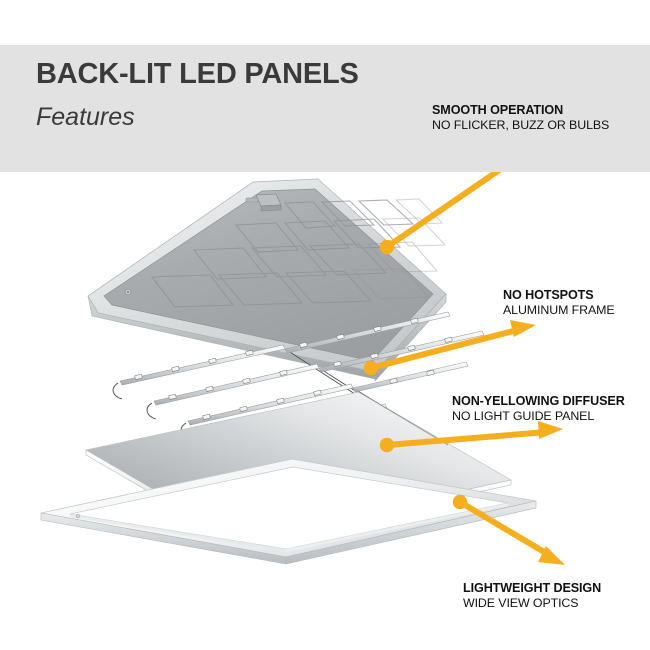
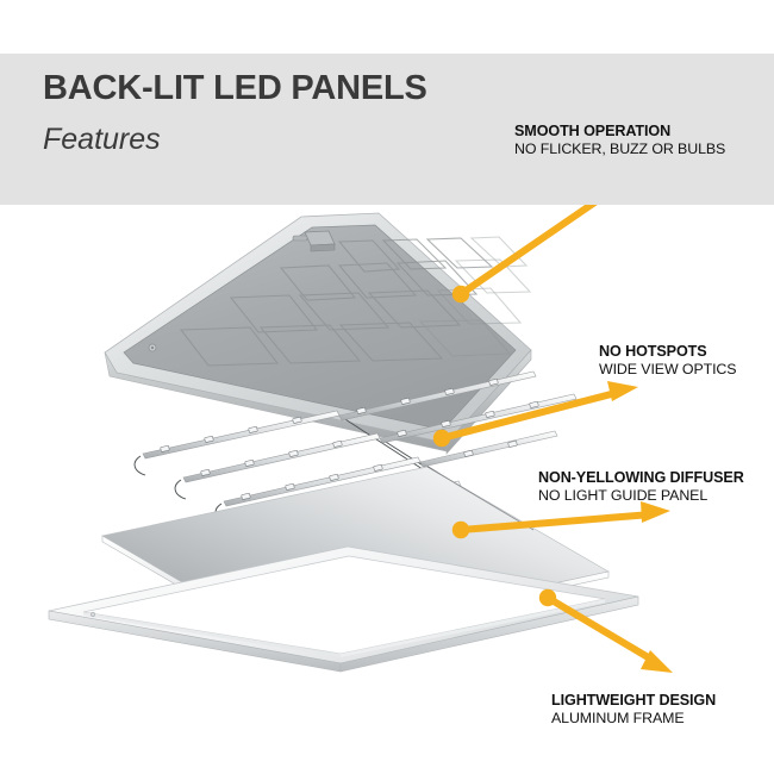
  BACK-LIT LED PANELS
  Features
  SMOOTH OPERATION
  NO FLICKER, BUZZ OR BULBS
  NO HOTSPOTS
- ALUMINUM FRAME
+ WIDE VIEW OPTICS
  NON-YELLOWING DIFFUSER
  NO LIGHT GUIDE PANEL
  LIGHTWEIGHT DESIGN
- WIDE VIEW OPTICS
+ ALUMINUM FRAME
